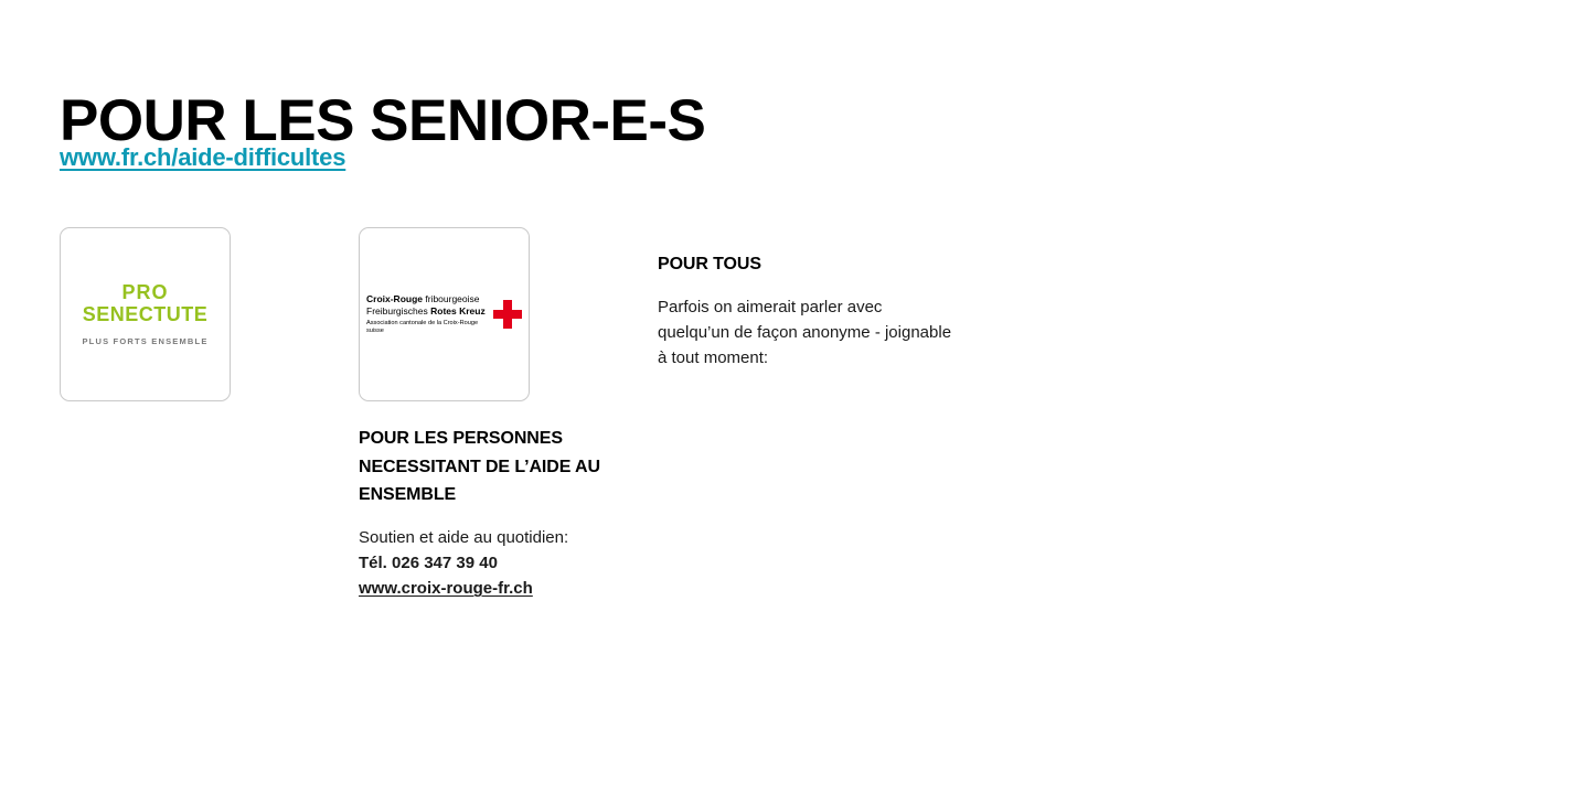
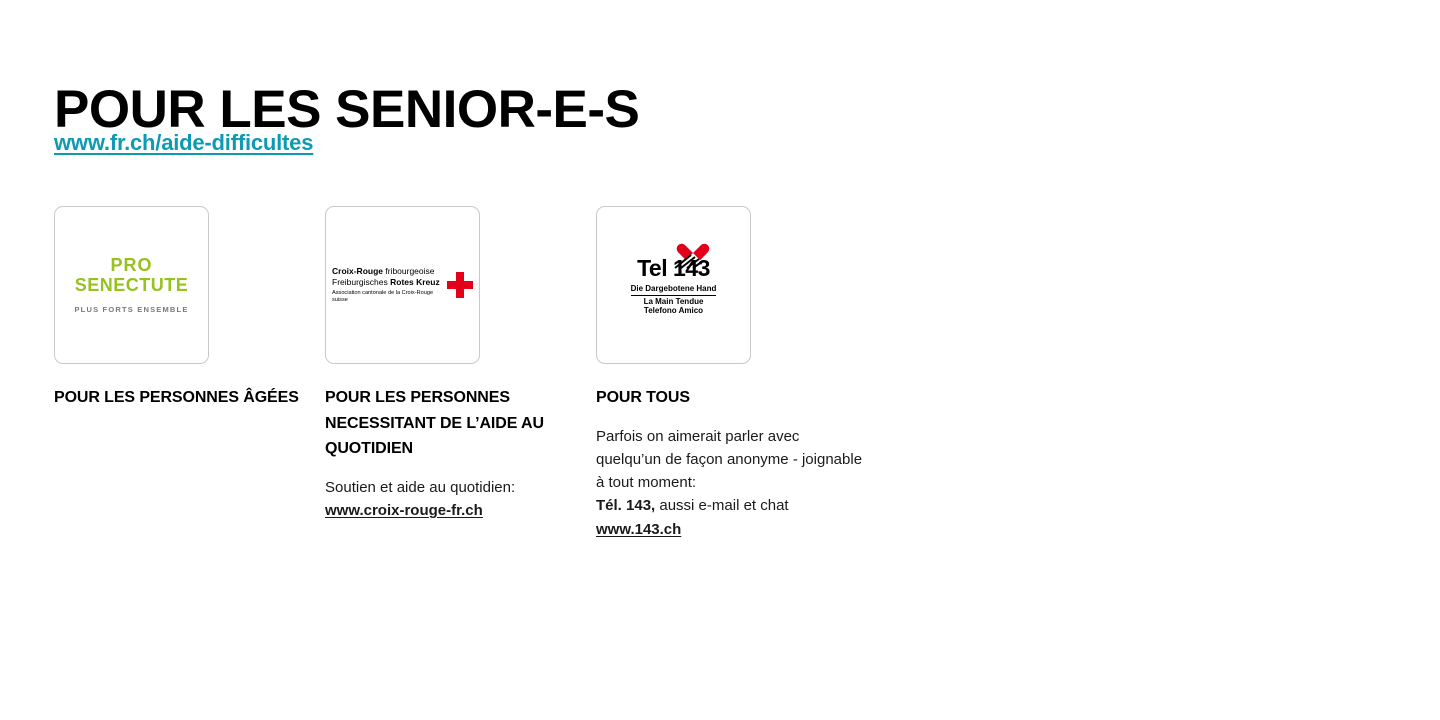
  POUR LES SENIOR-E-S
  www.fr.ch/aide-difficultes
  PRO
  SENECTUTE
  PLUS FORTS ENSEMBLE
+ POUR LES PERSONNES ÂGÉES
  Croix-Rouge fribourgeoise
  Freiburgisches Rotes Kreuz
- POUR LES PERSONNES NECESSITANT DE L’AIDE AU ENSEMBLE
+ POUR LES PERSONNES NECESSITANT DE L’AIDE AU QUOTIDIEN
  Soutien et aide au quotidien:
- Tél. 026 347 39 40
  www.croix-rouge-fr.ch
+ Tel 143
+ Die Dargebotene Hand
+ La Main Tendue
+ Telefono Amico
  POUR TOUS
  Parfois on aimerait parler avec quelqu’un de façon anonyme - joignable à tout moment:
+ Tél. 143, aussi e-mail et chat
+ www.143.ch
